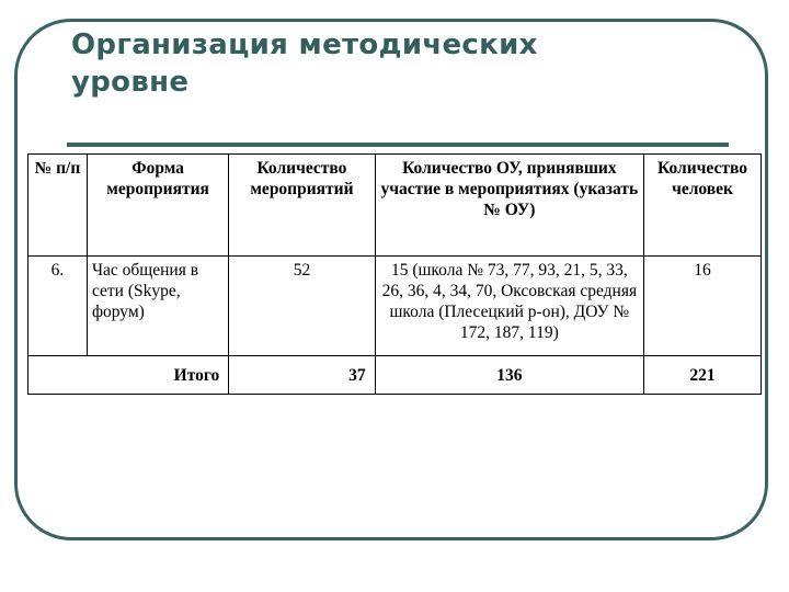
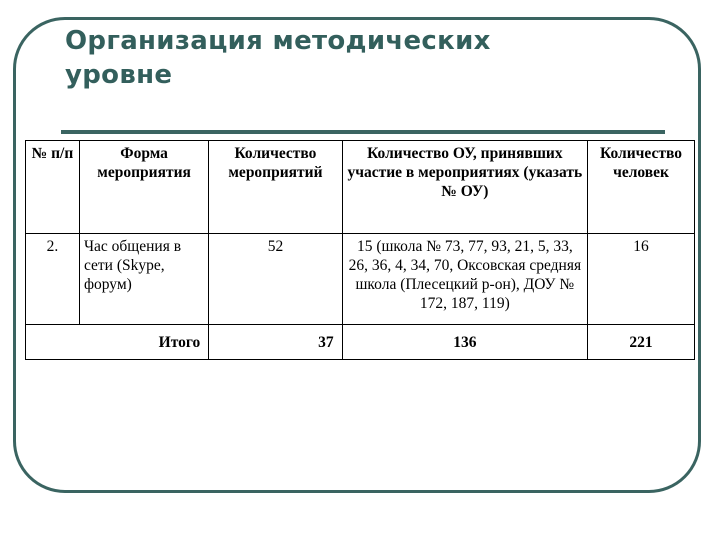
  Организация методических
  уровне
  № п/п	Форма мероприятия	Количество мероприятий	Количество ОУ, принявших участие в мероприятиях (указать № ОУ)	Количество человек
- 6.	Час общения в сети (Skype, форум)	52	15 (школа № 73, 77, 93, 21, 5, 33, 26, 36, 4, 34, 70, Оксовская средняя школа (Плесецкий р-он), ДОУ № 172, 187, 119)	16
+ 2.	Час общения в сети (Skype, форум)	52	15 (школа № 73, 77, 93, 21, 5, 33, 26, 36, 4, 34, 70, Оксовская средняя школа (Плесецкий р-он), ДОУ № 172, 187, 119)	16
  Итого	37	136	221
